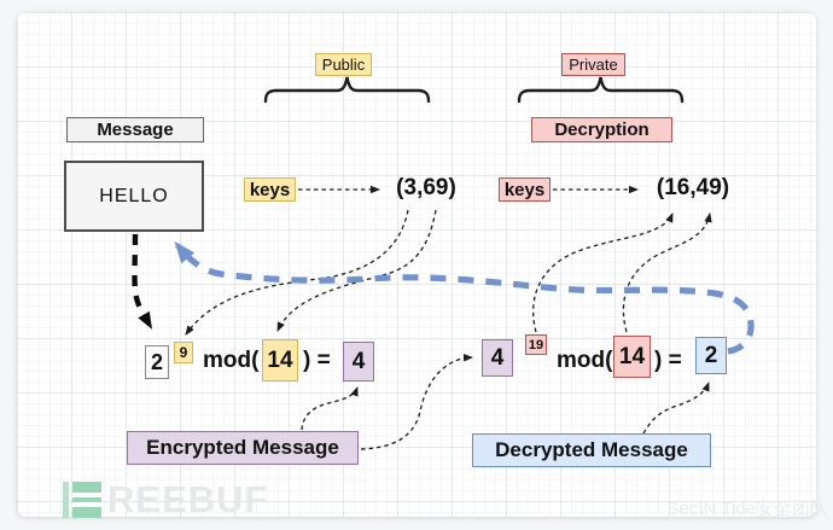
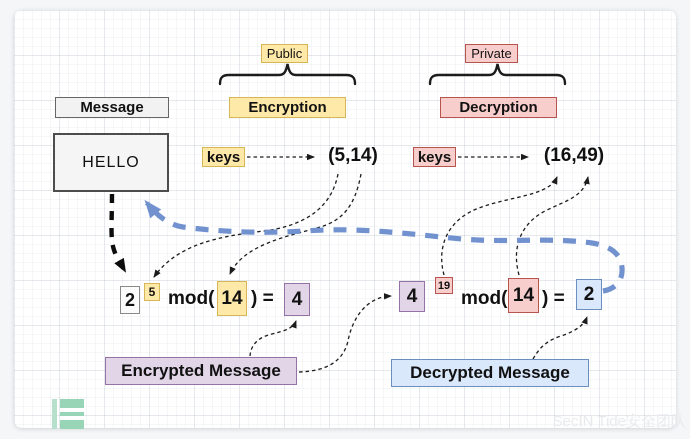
  Public
  Private
  Message
+ Encryption
  Decryption
  HELLO
  keys
- (3,69)
+ (5,14)
  keys
  (16,49)
  2
- 9
+ 5
  mod(
  14
  ) =
  4
  4
  19
  mod(
  14
  ) =
  2
  Encrypted Message
  Decrypted Message
- REEBUF
  SecIN Tide安全团队
